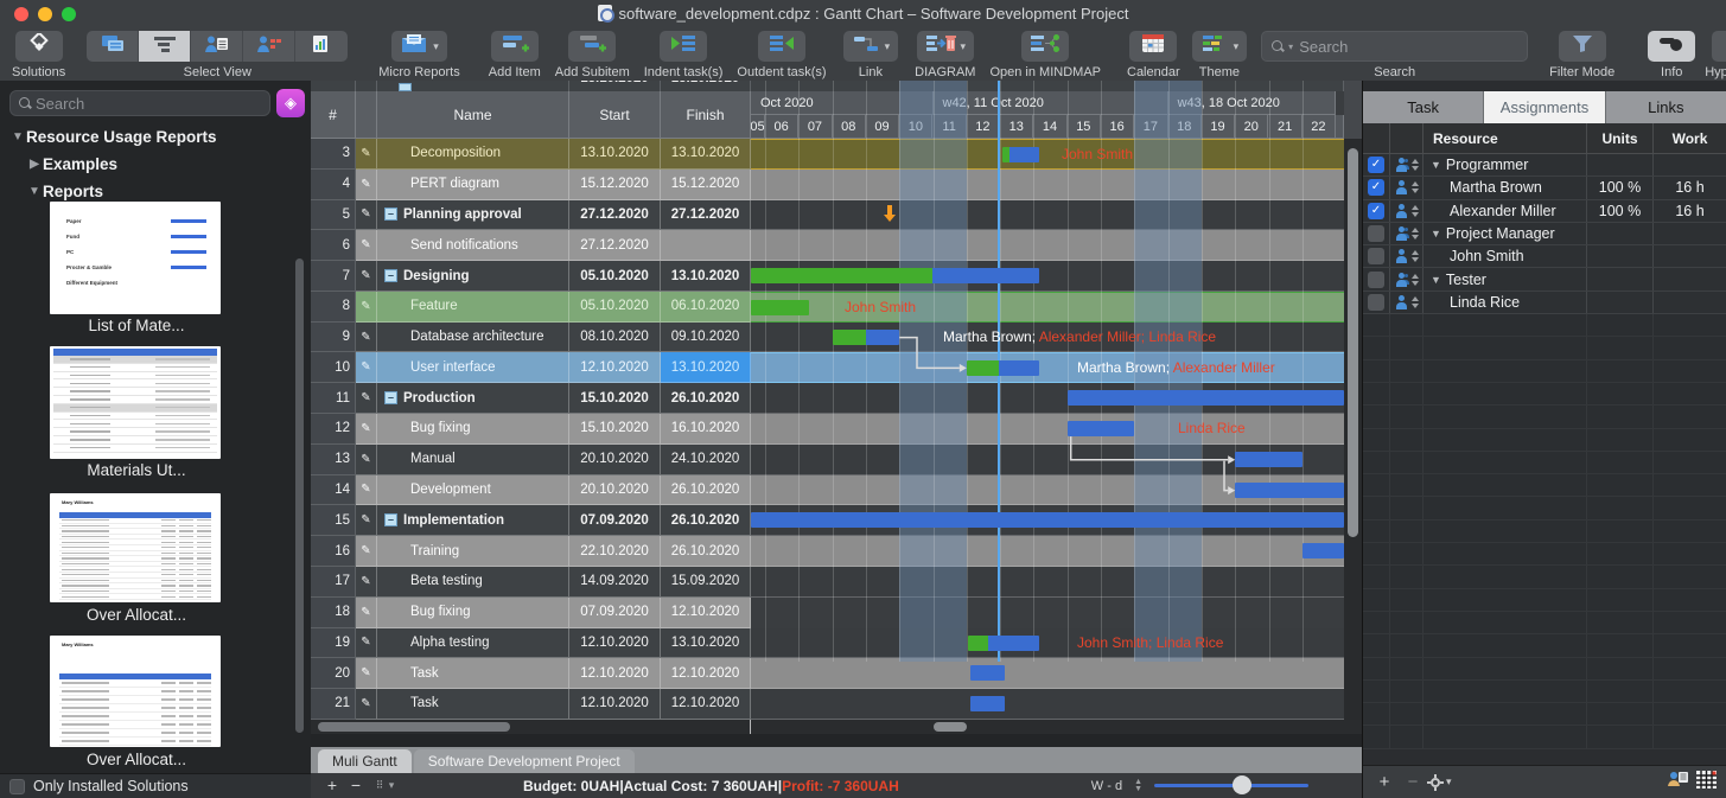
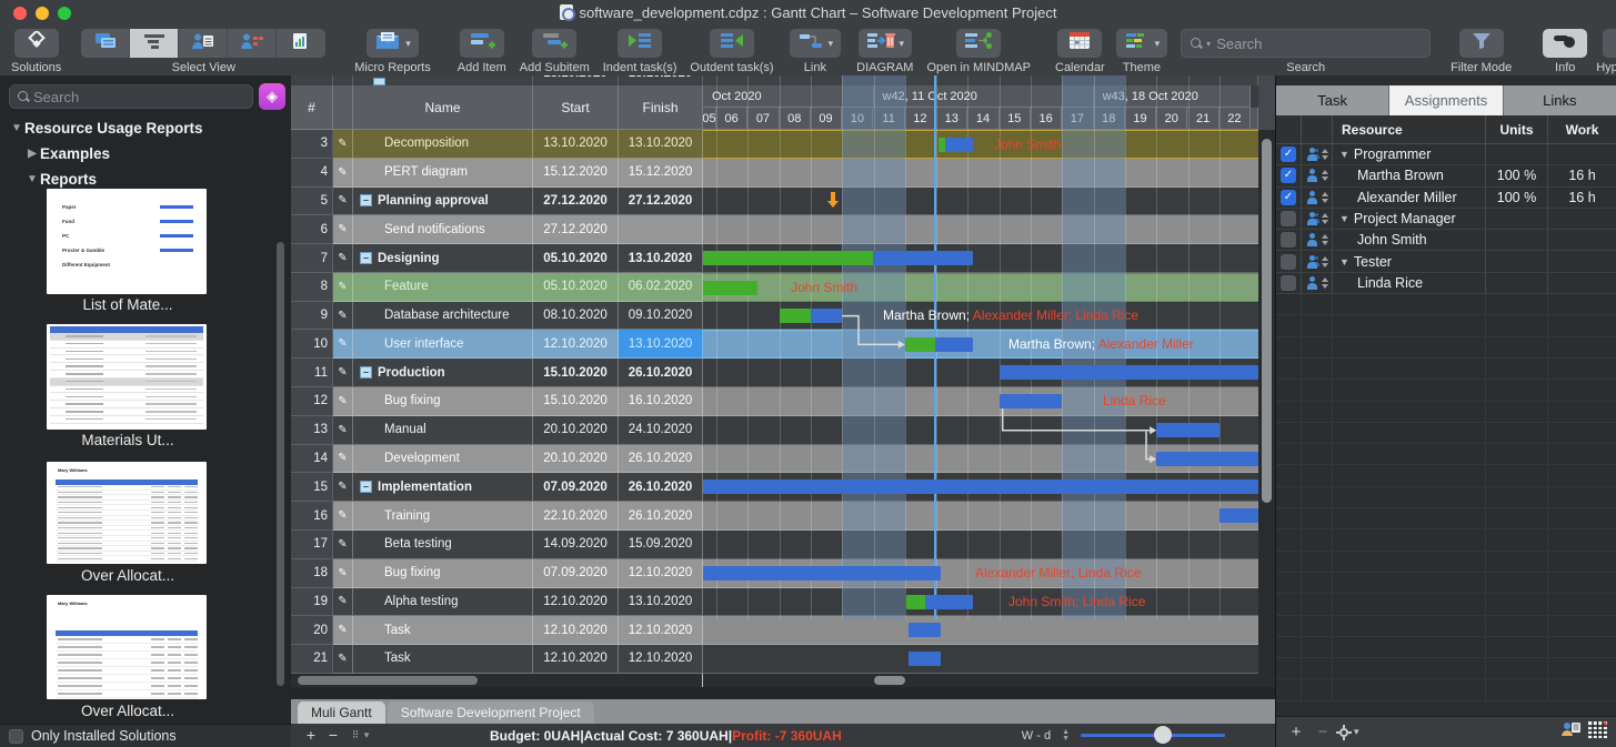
  software_development.cdpz : Gantt Chart – Software Development Project
  Solutions
  Select View
  ▾
  Micro Reports
  Add Item
  Add Subitem
  Indent task(s)
  Outdent task(s)
  ▾
  Link
  ▾
  DIAGRAM
  Open in MINDMAP
  Calendar
  ▾
  Theme
  ▾
  Search
  Search
  Filter Mode
  Info
  Search
  ◈
  ▼
  Resource Usage Reports
  ▶
  Examples
  ▼
  Reports
  List of Mate...
  Materials Ut...
  Over Allocat...
  Over Allocat...
  Only Installed Solutions
  #
  Name
  Start
  Finish
  Oct 2020
  w42, 11 Oct 2020
  w43, 18 Oct 2020
  05
  06
  07
  08
  09
  10
  11
  12
  13
  14
  15
  16
  17
  18
  19
  20
  21
  22
  3
  ✎
  Decomposition
  13.10.2020
  13.10.2020
  John Smith
  4
  ✎
  PERT diagram
  15.12.2020
  15.12.2020
  5
  ✎
  –
  Planning approval
  27.12.2020
  27.12.2020
  6
  ✎
  Send notifications
  27.12.2020
  7
  ✎
  –
  Designing
  05.10.2020
  13.10.2020
  8
  ✎
  Feature
  05.10.2020
- 06.10.2020
+ 06.02.2020
  John Smith
  9
  ✎
  Database architecture
  08.10.2020
  09.10.2020
  Martha Brown; Alexander Miller; Linda Rice
  10
  ✎
  User interface
  12.10.2020
  13.10.2020
  Martha Brown; Alexander Miller
  11
  ✎
  –
  Production
  15.10.2020
  26.10.2020
  12
  ✎
  Bug fixing
  15.10.2020
  16.10.2020
  Linda Rice
  13
  ✎
  Manual
  20.10.2020
  24.10.2020
  14
  ✎
  Development
  20.10.2020
  26.10.2020
  15
  ✎
  –
  Implementation
  07.09.2020
  26.10.2020
  16
  ✎
  Training
  22.10.2020
  26.10.2020
  17
  ✎
  Beta testing
  14.09.2020
  15.09.2020
  18
  ✎
  Bug fixing
  07.09.2020
  12.10.2020
+ Alexander Miller; Linda Rice
  19
  ✎
  Alpha testing
  12.10.2020
  13.10.2020
  John Smith; Linda Rice
  20
  ✎
  Task
  12.10.2020
  12.10.2020
  21
  ✎
  Task
  12.10.2020
  12.10.2020
  Muli Gantt
  Software Development Project
  +
  −
  ⠿ ▾
  Budget: 0UAH|Actual Cost: 7 360UAH|Profit: -7 360UAH
  W - d
  Task
  Assignments
  Links
  Resource
  Units
  Work
  ✓
  ▼
  Programmer
  ✓
  Martha Brown
  100 %
  16 h
  ✓
  Alexander Miller
  100 %
  16 h
  ▼
  Project Manager
  John Smith
  ▼
  Tester
  Linda Rice
  +
  −
  ▾
